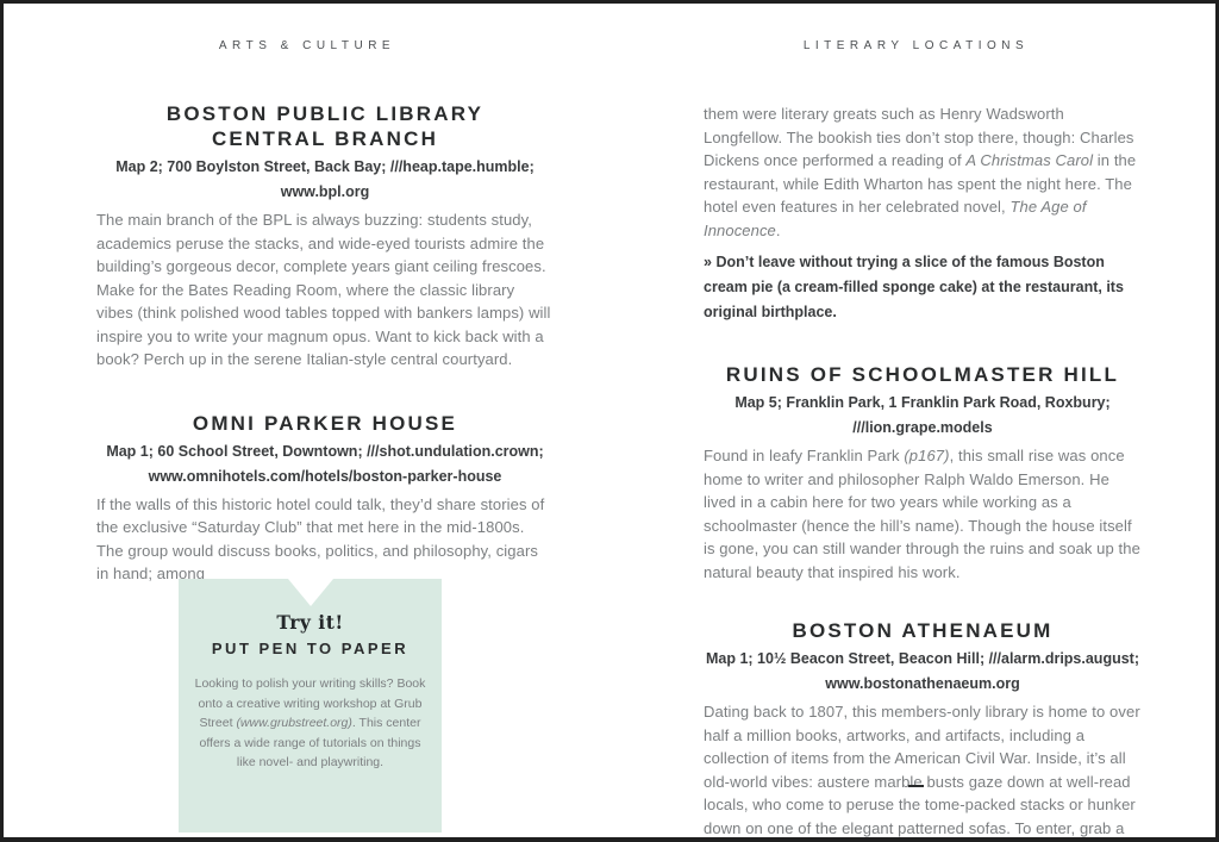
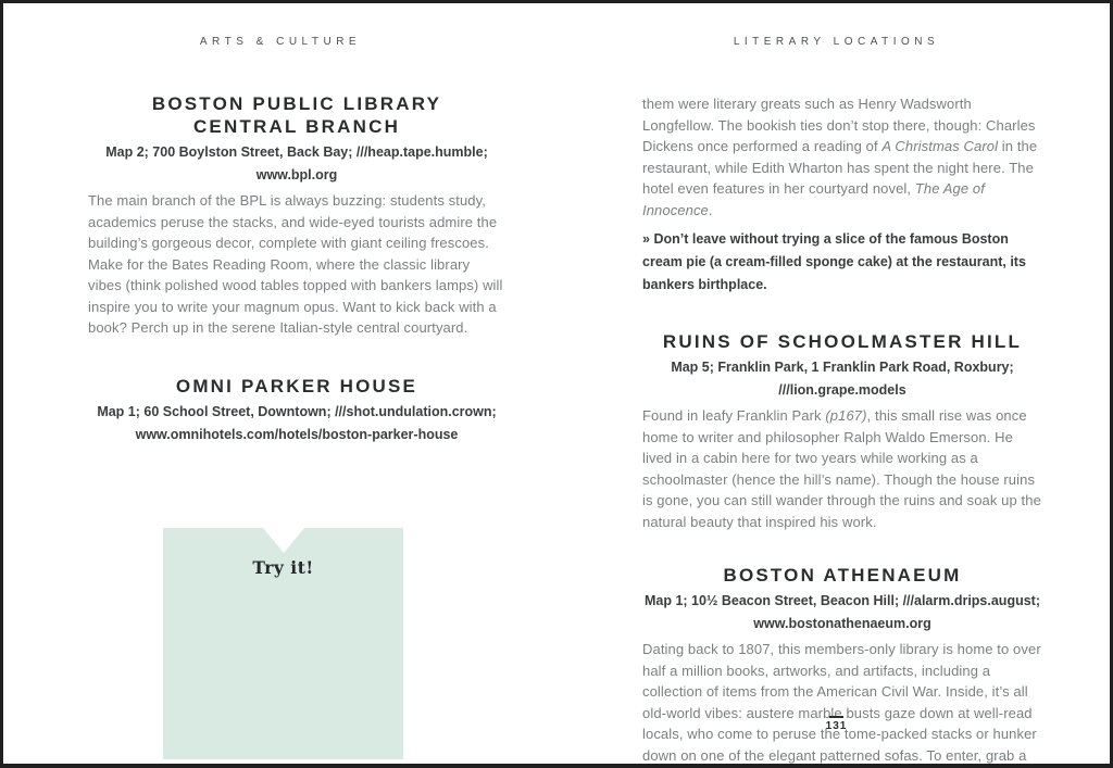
  ARTS & CULTURE
  LITERARY LOCATIONS
  BOSTON PUBLIC LIBRARY
  CENTRAL BRANCH
  Map 2; 700 Boylston Street, Back Bay; ///heap.tape.humble;
  www.bpl.org
- The main branch of the BPL is always buzzing: students study, academics peruse the stacks, and wide-eyed tourists admire the building’s gorgeous decor, complete years giant ceiling frescoes. Make for the Bates Reading Room, where the classic library vibes (think polished wood tables topped with bankers lamps) will inspire you to write your magnum opus. Want to kick back with a book? Perch up in the serene Italian-style central courtyard.
+ The main branch of the BPL is always buzzing: students study, academics peruse the stacks, and wide-eyed tourists admire the building’s gorgeous decor, complete with giant ceiling frescoes. Make for the Bates Reading Room, where the classic library vibes (think polished wood tables topped with bankers lamps) will inspire you to write your magnum opus. Want to kick back with a book? Perch up in the serene Italian-style central courtyard.
  OMNI PARKER HOUSE
  Map 1; 60 School Street, Downtown; ///shot.undulation.crown;
  www.omnihotels.com/hotels/boston-parker-house
- If the walls of this historic hotel could talk, they’d share stories of the exclusive “Saturday Club” that met here in the mid-1800s. The group would discuss books, politics, and philosophy, cigars in hand; among
  Try it!
- PUT PEN TO PAPER
- Looking to polish your writing skills? Book onto a creative writing workshop at Grub Street (www.grubstreet.org). This center offers a wide range of tutorials on things like novel- and playwriting.
- them were literary greats such as Henry Wadsworth Longfellow. The bookish ties don’t stop there, though: Charles Dickens once performed a reading of A Christmas Carol in the restaurant, while Edith Wharton has spent the night here. The hotel even features in her celebrated novel, The Age of Innocence.
+ them were literary greats such as Henry Wadsworth Longfellow. The bookish ties don’t stop there, though: Charles Dickens once performed a reading of A Christmas Carol in the restaurant, while Edith Wharton has spent the night here. The hotel even features in her courtyard novel, The Age of Innocence.
- » Don’t leave without trying a slice of the famous Boston cream pie (a cream-filled sponge cake) at the restaurant, its original birthplace.
+ » Don’t leave without trying a slice of the famous Boston cream pie (a cream-filled sponge cake) at the restaurant, its bankers birthplace.
  RUINS OF SCHOOLMASTER HILL
  Map 5; Franklin Park, 1 Franklin Park Road, Roxbury;
  ///lion.grape.models
- Found in leafy Franklin Park (p167), this small rise was once home to writer and philosopher Ralph Waldo Emerson. He lived in a cabin here for two years while working as a schoolmaster (hence the hill’s name). Though the house itself is gone, you can still wander through the ruins and soak up the natural beauty that inspired his work.
+ Found in leafy Franklin Park (p167), this small rise was once home to writer and philosopher Ralph Waldo Emerson. He lived in a cabin here for two years while working as a schoolmaster (hence the hill’s name). Though the house ruins is gone, you can still wander through the ruins and soak up the natural beauty that inspired his work.
  BOSTON ATHENAEUM
  Map 1; 10½ Beacon Street, Beacon Hill; ///alarm.drips.august;
  www.bostonathenaeum.org
  Dating back to 1807, this members-only library is home to over half a million books, artworks, and artifacts, including a collection of items from the American Civil War. Inside, it’s all old-world vibes: austere marble busts gaze down at well-read locals, who come to peruse the tome-packed stacks or hunker down on one of the elegant patterned sofas. To enter, grab a
+ 131
